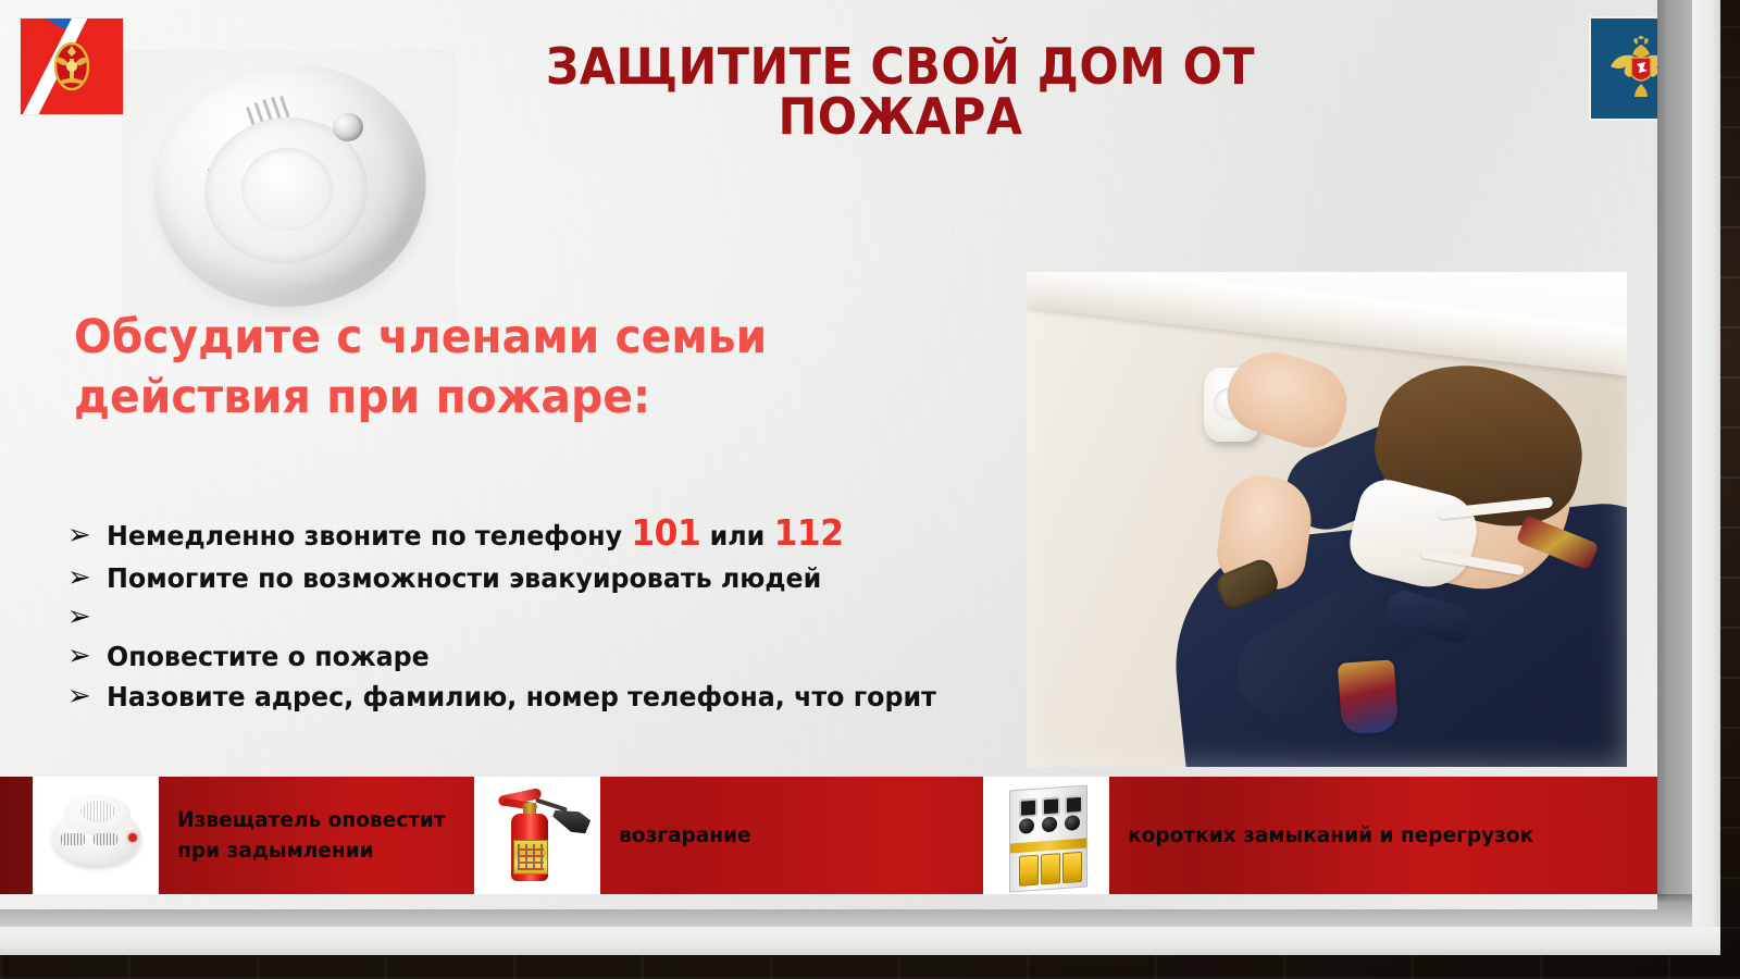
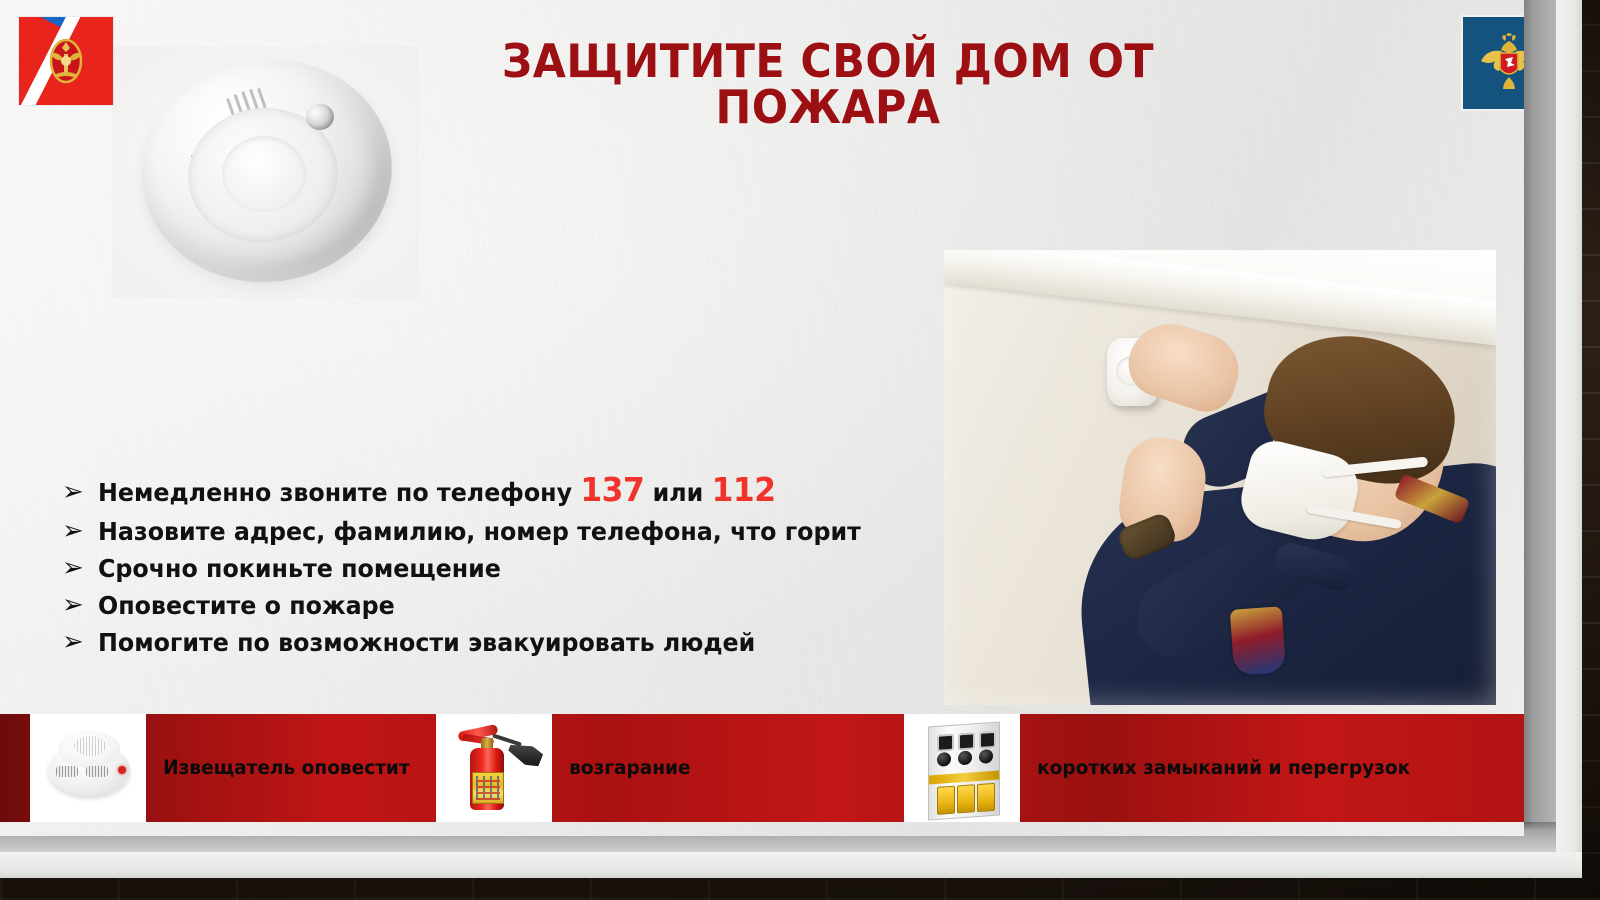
  ЗАЩИТИТЕ СВОЙ ДОМ ОТ ПОЖАРА
- Обсудите с членами семьи действия при пожаре:
  ➢
- Немедленно звоните по телефону 101 или 112
+ Немедленно звоните по телефону 137 или 112
  ➢
- Помогите по возможности эвакуировать людей
+ Назовите адрес, фамилию, номер телефона, что горит
  ➢
+ Срочно покиньте помещение
  ➢
  Оповестите о пожаре
  ➢
- Назовите адрес, фамилию, номер телефона, что горит
+ Помогите по возможности эвакуировать людей
  Извещатель оповестит
- при задымлении
  возгарание
  коротких замыканий и перегрузок
